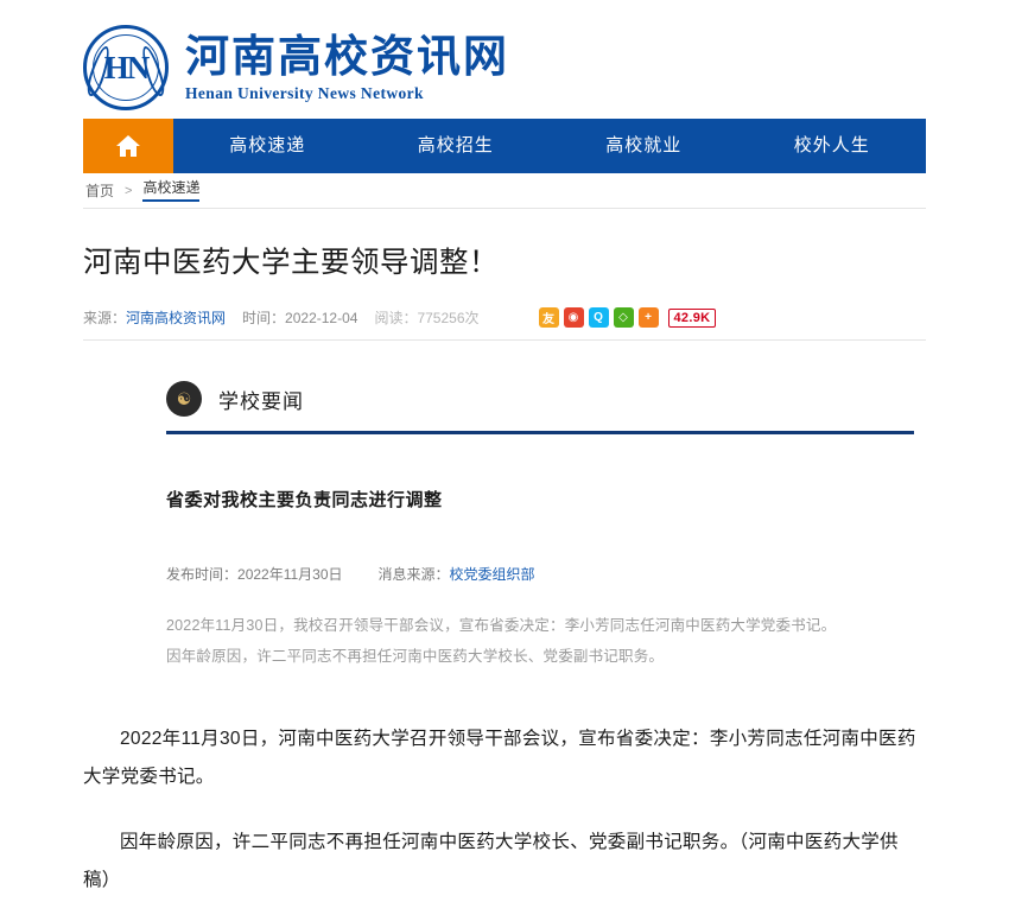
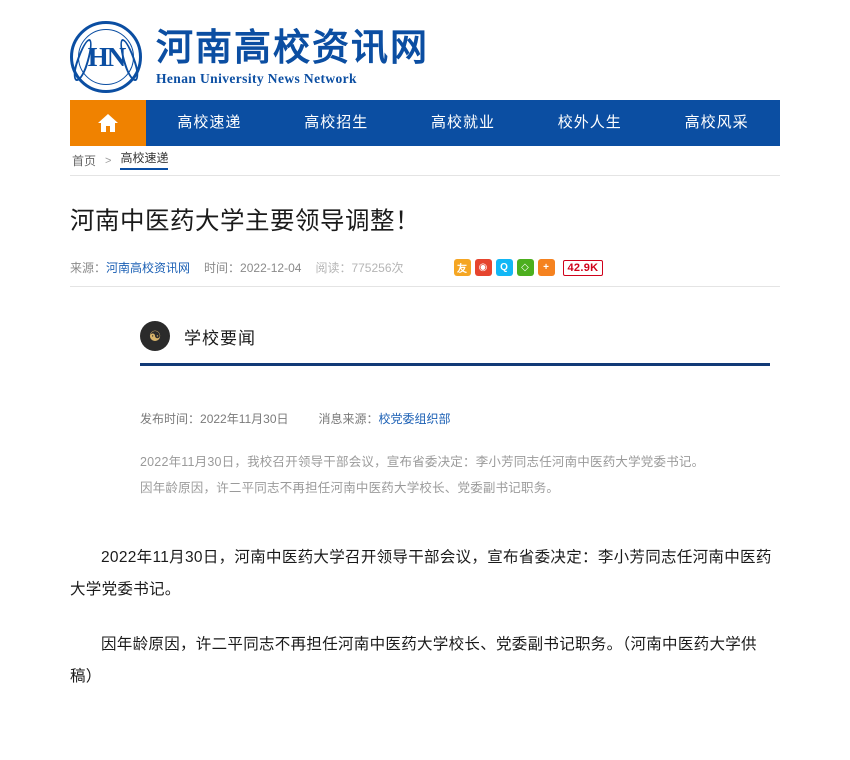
  HN
  河南高校资讯网
  Henan University News Network
  高校速递
  高校招生
  高校就业
  校外人生
+ 高校风采
  首页
  >
  高校速递
  河南中医药大学主要领导调整！
  来源：河南高校资讯网
  时间：2022-12-04
  阅读：775256次
  友
  ◉
  Q
  ◇
  +
  42.9K
  ☯
  学校要闻
- 省委对我校主要负责同志进行调整
  发布时间：2022年11月30日
  消息来源：校党委组织部
  2022年11月30日，我校召开领导干部会议，宣布省委决定：李小芳同志任河南中医药大学党委书记。
  因年龄原因，许二平同志不再担任河南中医药大学校长、党委副书记职务。
  2022年11月30日，河南中医药大学召开领导干部会议，宣布省委决定：李小芳同志任河南中医药大学党委书记。
  因年龄原因，许二平同志不再担任河南中医药大学校长、党委副书记职务。（河南中医药大学供稿）
